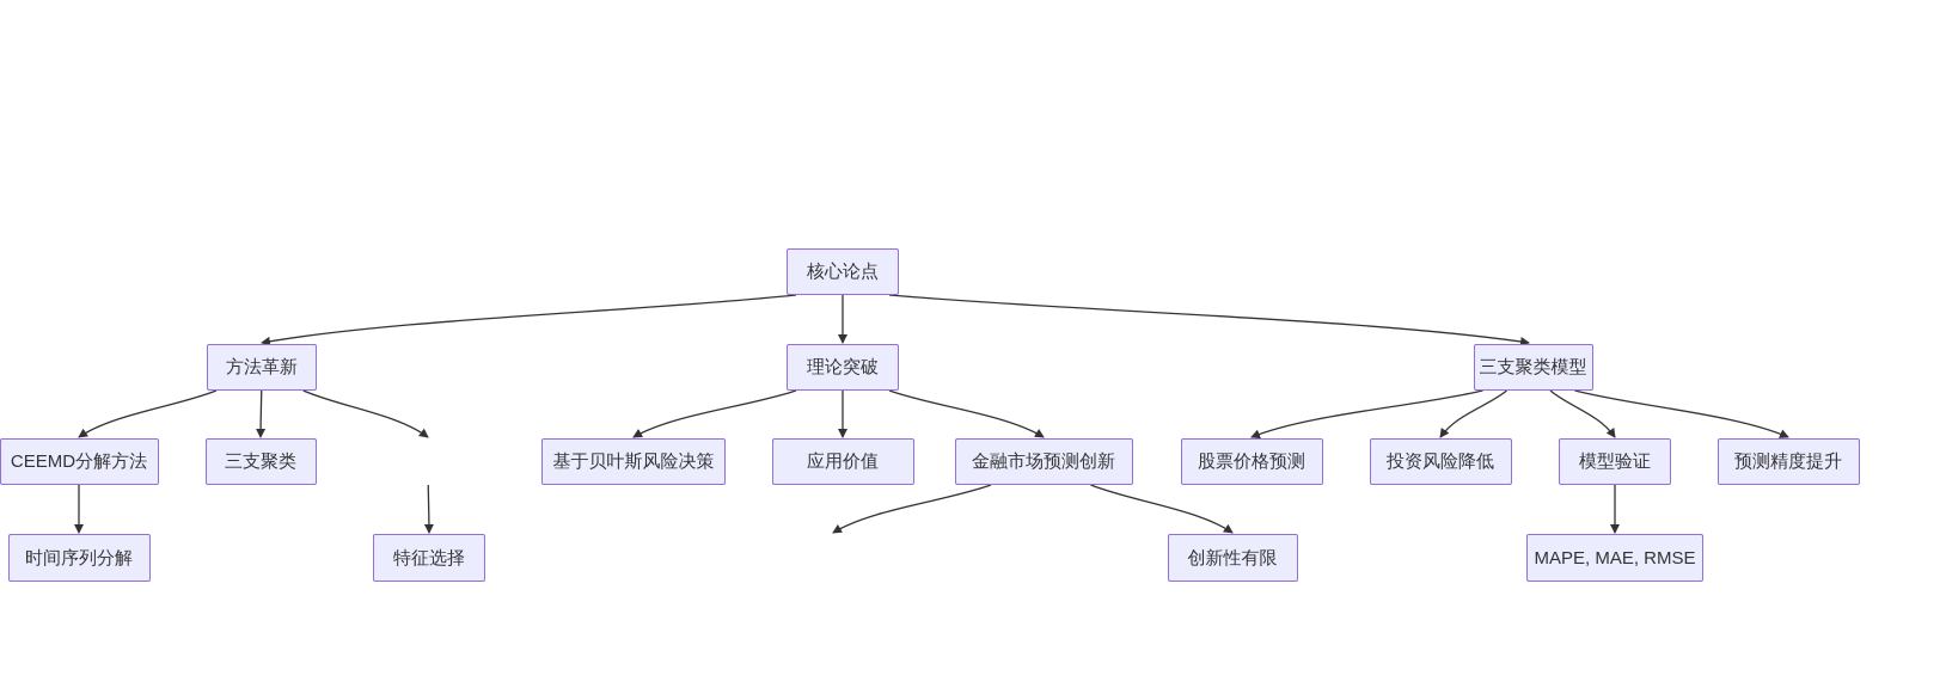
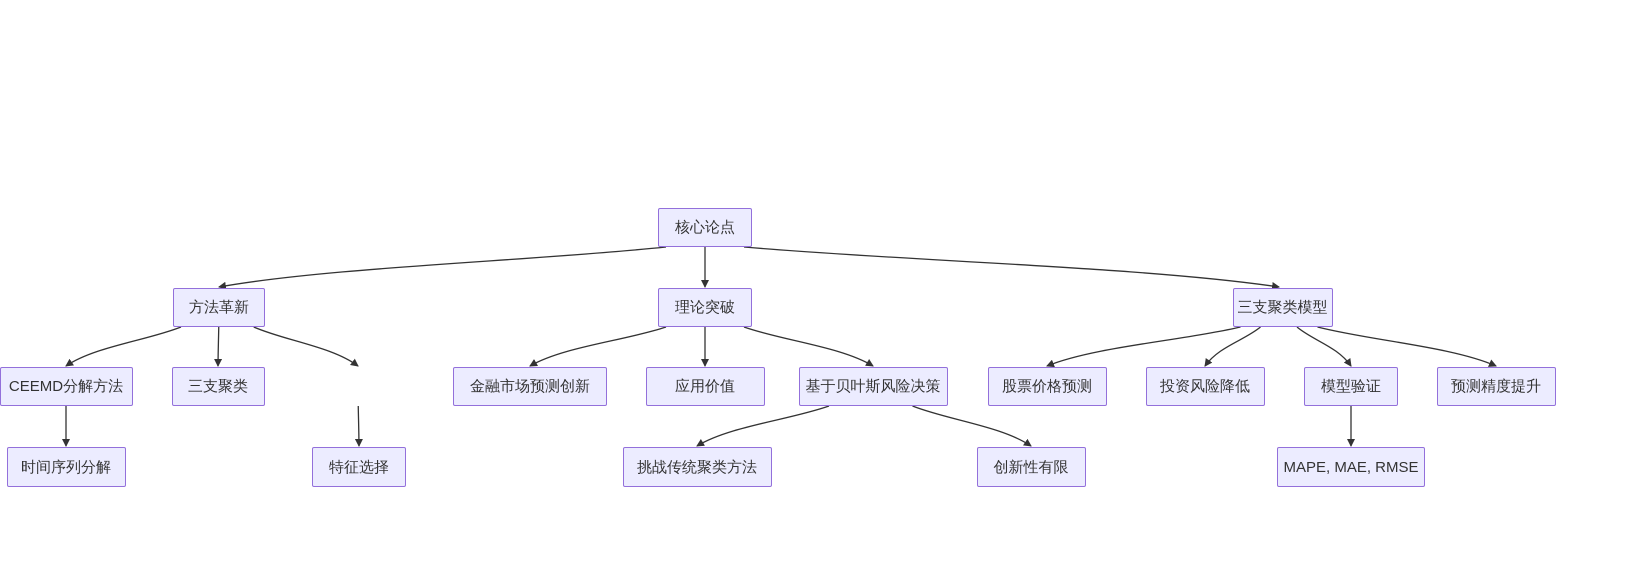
  核心论点
  方法革新
  理论突破
  三支聚类模型
  CEEMD分解方法
  三支聚类
- 基于贝叶斯风险决策
+ 金融市场预测创新
  应用价值
- 金融市场预测创新
+ 基于贝叶斯风险决策
  股票价格预测
  投资风险降低
  模型验证
  预测精度提升
  时间序列分解
  特征选择
+ 挑战传统聚类方法
  创新性有限
  MAPE, MAE, RMSE
